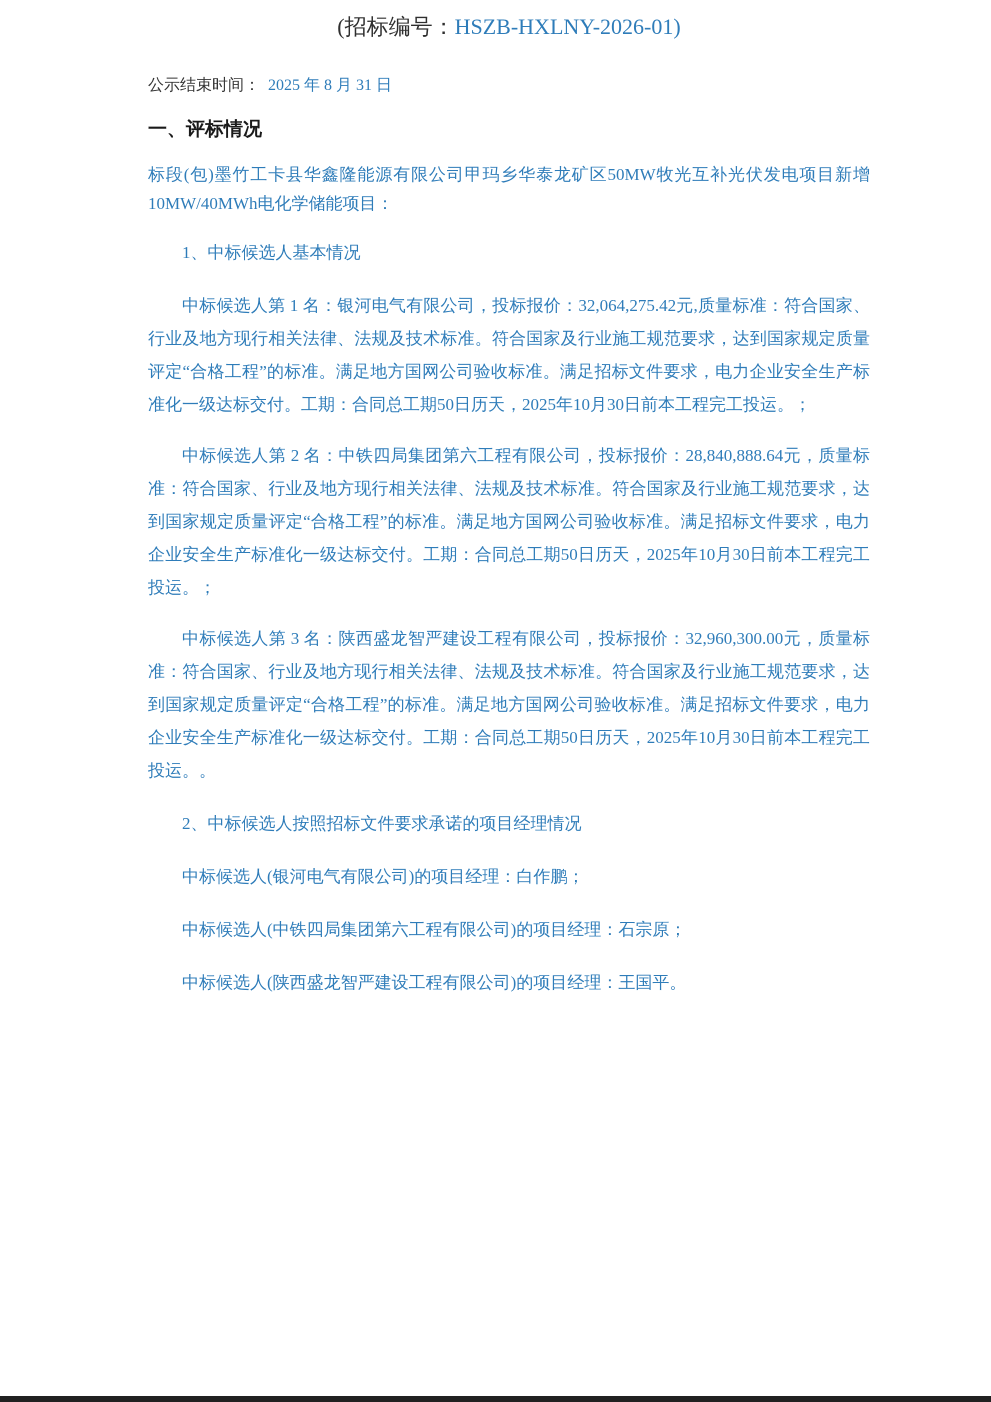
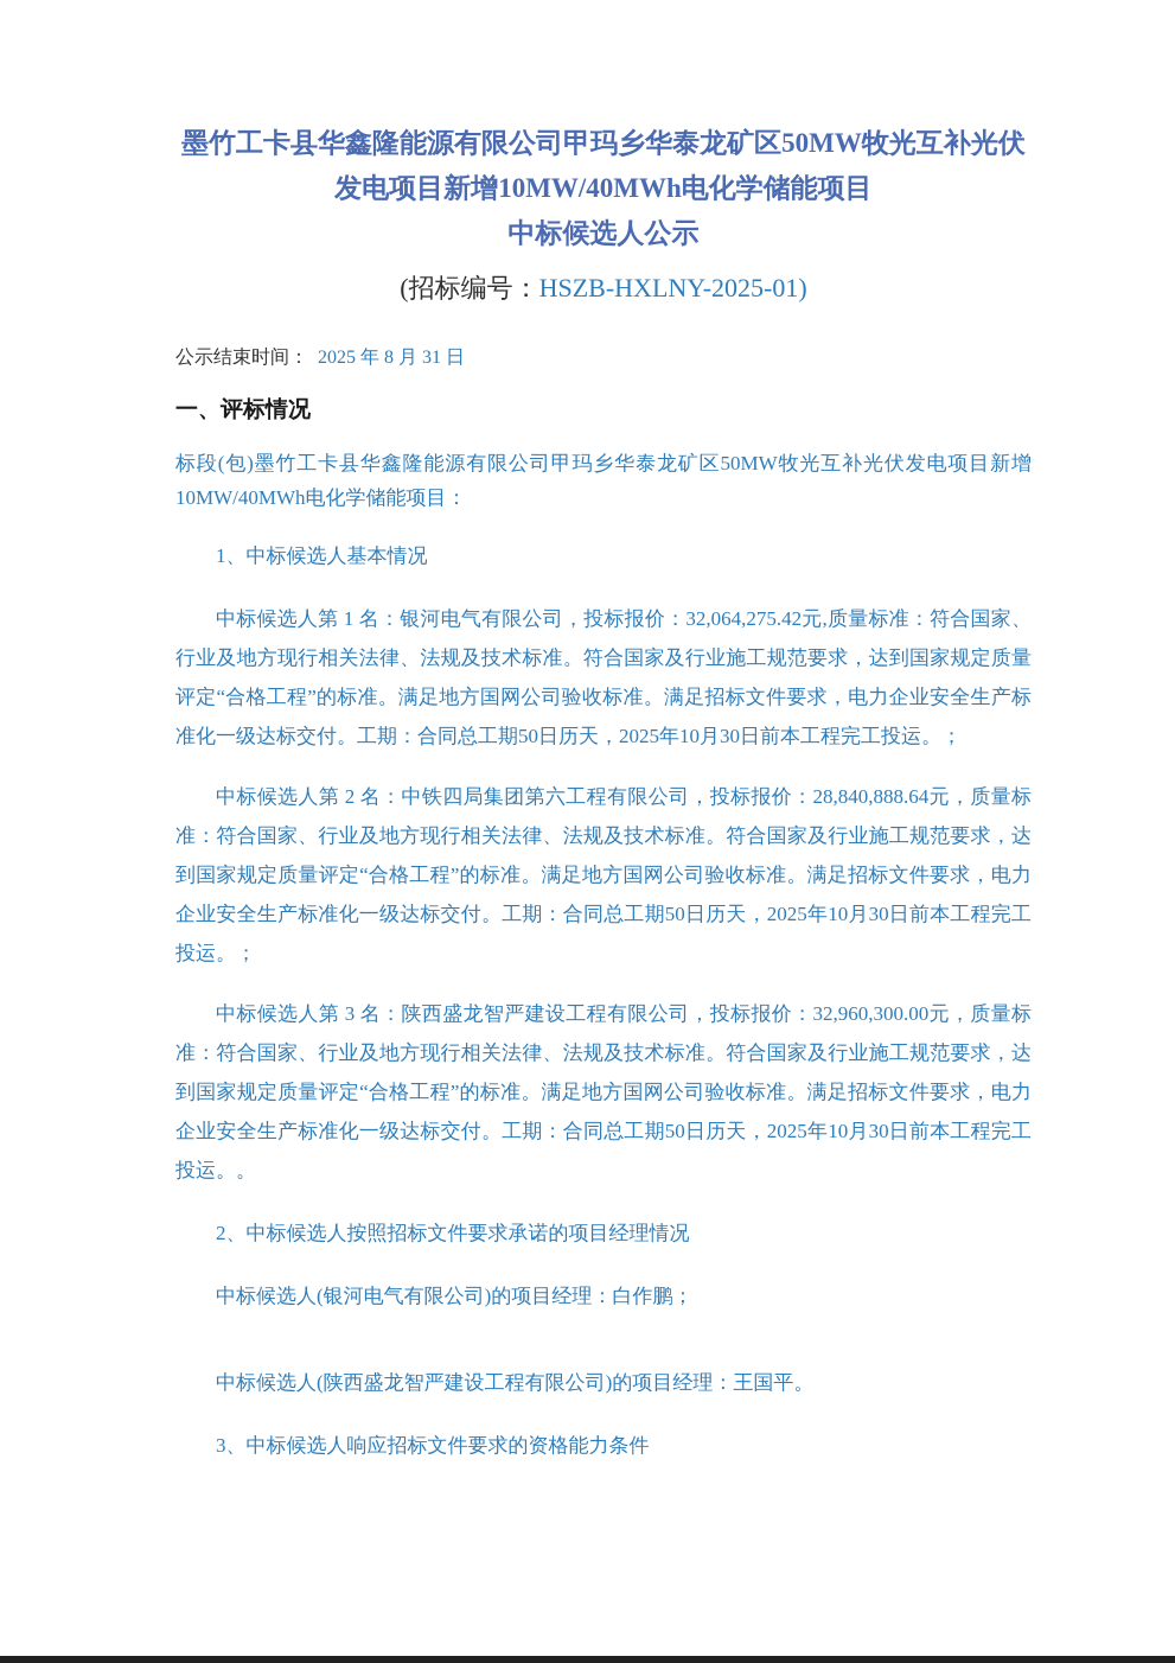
+ 墨竹工卡县华鑫隆能源有限公司甲玛乡华泰龙矿区50MW牧光互补光伏发电项目新增10MW/40MWh电化学储能项目
+ 中标候选人公示
- (招标编号：HSZB-HXLNY-2026-01)
+ (招标编号：HSZB-HXLNY-2025-01)
  公示结束时间： 2025 年 8 月 31 日
  一、评标情况
  标段(包)墨竹工卡县华鑫隆能源有限公司甲玛乡华泰龙矿区50MW牧光互补光伏发电项目新增10MW/40MWh电化学储能项目：
  1、中标候选人基本情况
  中标候选人第 1 名：银河电气有限公司，投标报价：32,064,275.42元,质量标准：符合国家、行业及地方现行相关法律、法规及技术标准。符合国家及行业施工规范要求，达到国家规定质量评定“合格工程”的标准。满足地方国网公司验收标准。满足招标文件要求，电力企业安全生产标准化一级达标交付。工期：合同总工期50日历天，2025年10月30日前本工程完工投运。；
  中标候选人第 2 名：中铁四局集团第六工程有限公司，投标报价：28,840,888.64元，质量标准：符合国家、行业及地方现行相关法律、法规及技术标准。符合国家及行业施工规范要求，达到国家规定质量评定“合格工程”的标准。满足地方国网公司验收标准。满足招标文件要求，电力企业安全生产标准化一级达标交付。工期：合同总工期50日历天，2025年10月30日前本工程完工投运。；
  中标候选人第 3 名：陕西盛龙智严建设工程有限公司，投标报价：32,960,300.00元，质量标准：符合国家、行业及地方现行相关法律、法规及技术标准。符合国家及行业施工规范要求，达到国家规定质量评定“合格工程”的标准。满足地方国网公司验收标准。满足招标文件要求，电力企业安全生产标准化一级达标交付。工期：合同总工期50日历天，2025年10月30日前本工程完工投运。。
  2、中标候选人按照招标文件要求承诺的项目经理情况
  中标候选人(银河电气有限公司)的项目经理：白作鹏；
- 中标候选人(中铁四局集团第六工程有限公司)的项目经理：石宗原；
  中标候选人(陕西盛龙智严建设工程有限公司)的项目经理：王国平。
+ 3、中标候选人响应招标文件要求的资格能力条件
